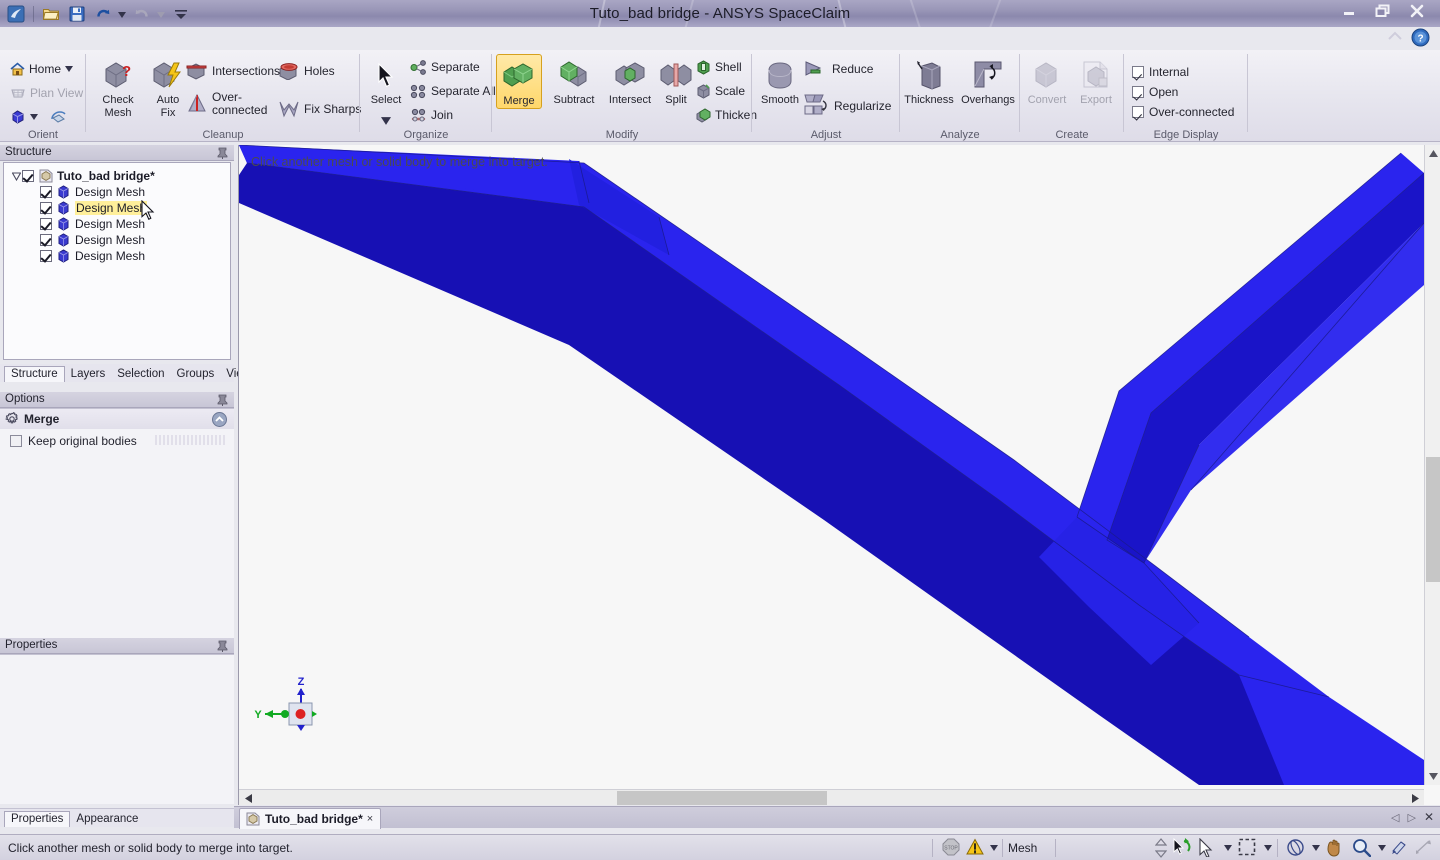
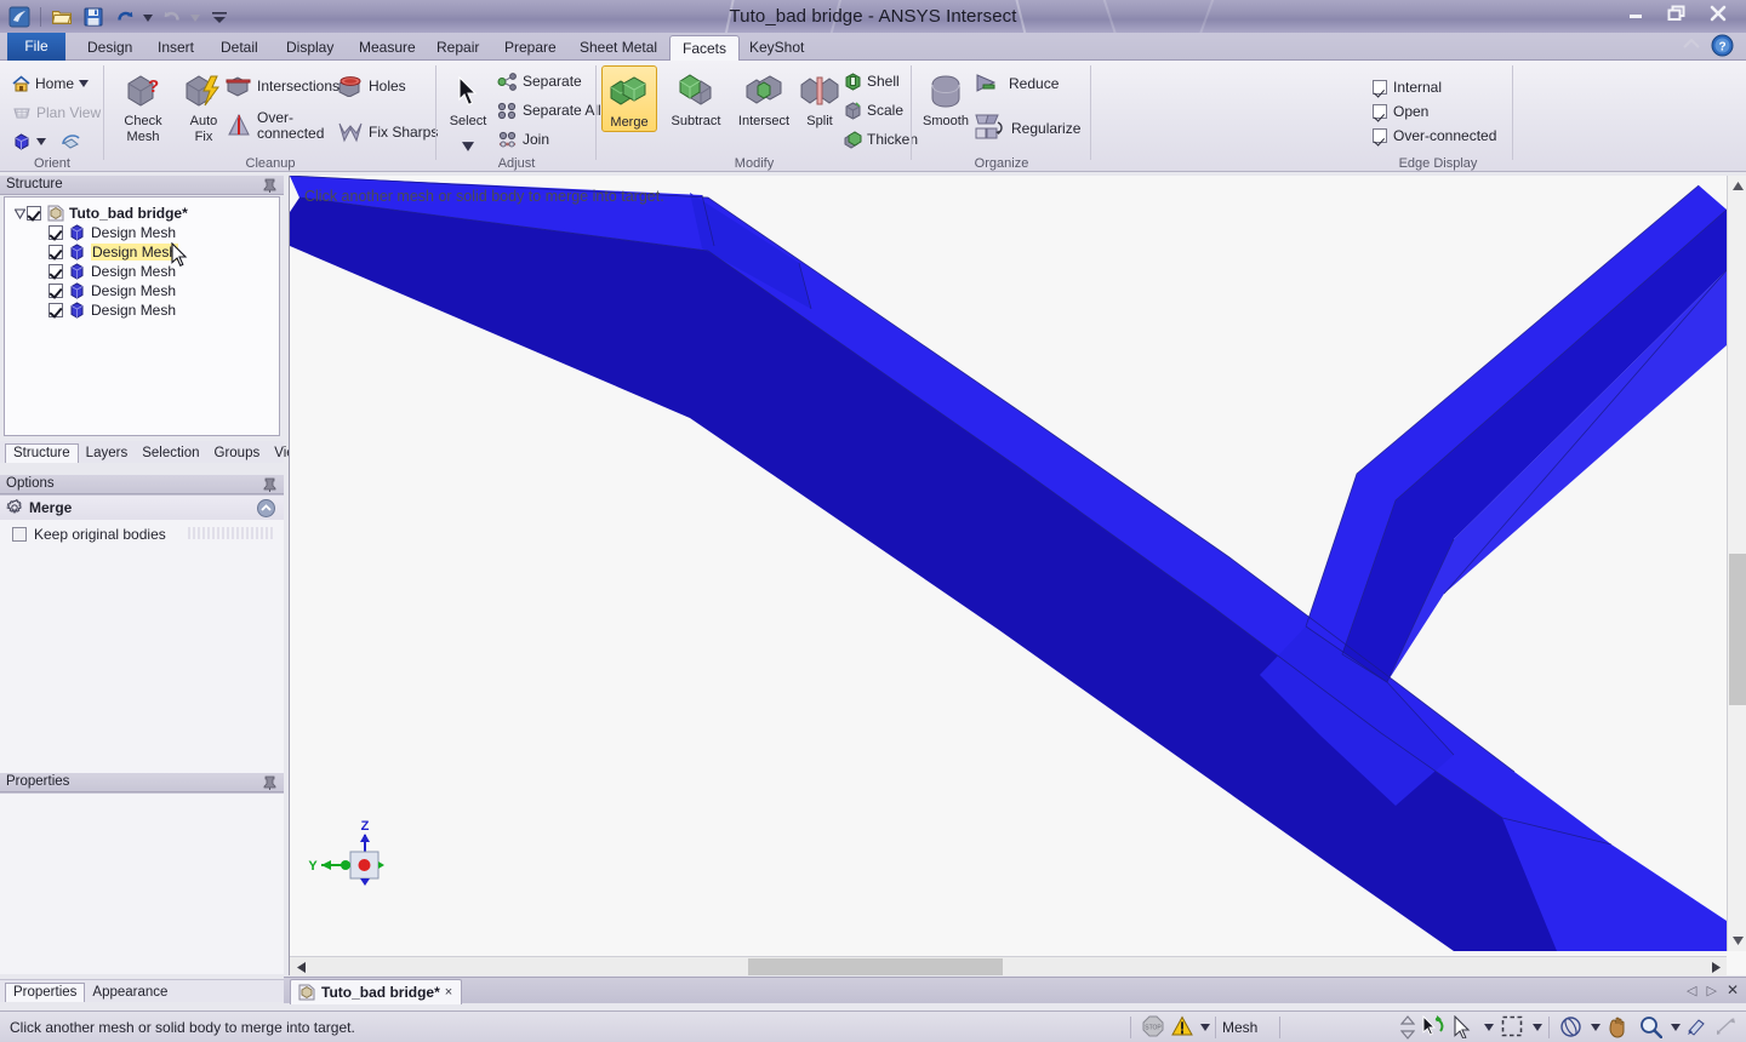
- Tuto_bad bridge - ANSYS SpaceClaim
+ Tuto_bad bridge - ANSYS Intersect
+ File
+ Design
+ Insert
+ Detail
+ Display
+ Measure
+ Repair
+ Prepare
+ Sheet Metal
+ Facets
+ KeyShot
  ?
  Home
  Plan View
  Orient
  ?
  Check
  Mesh
  Auto
  Fix
  Intersections
  Holes
  Over-
  connected
  Fix Sharp
  Cleanup
  Select
  Separate
  Separate Al
  Join
- Organize
+ Adjust
  Merge
  Subtract
  Intersect
  Split
  Shell
  Scale
  Thicken
  Modify
  Smooth
  Reduce
  Regularize
- Adjust
+ Organize
- Thickness
- Overhangs
- Analyze
- Convert
- Export
- Create
  Internal
  Open
  Over-connected
  Edge Display
  Structure
  Tuto_bad bridge*
  Design Mesh
  Design Mes
  Design Mesh
  Design Mesh
  Design Mesh
  Structure
  Layers
  Selection
  Groups
  Options
  Merge
  Keep original bodies
  Properties
  Properties
  Appearance
  Click another mesh or solid body to merge into target.
  Z
  Y
  Tuto_bad bridge*
  ×
  ◁
  ▷
  ✕
  Click another mesh or solid body to merge into target.
  Mesh
